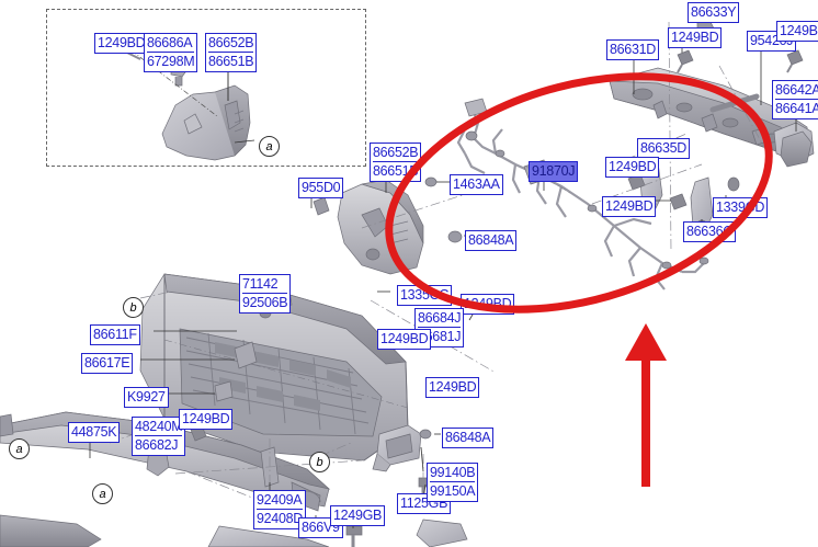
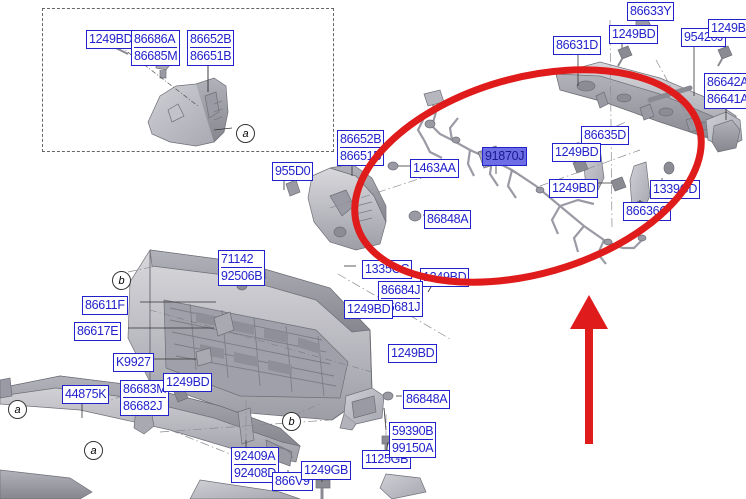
  a
  b
  a
  a
  b
  1249BD
  86686A
- 67298M
+ 86685M
  86652B
  86651B
  86633Y
  1249BD
  86631D
  1249B
  86642A
  86641A
  86635D
  1249BD
  1249BD
  1339D
  86636
  86652B
  86651
  1463AA
  91870J
  86848A
  955D0
  86684J
  1249BD
  1249BD
  71142
  92506B
  86611F
  86617E
  K9927
  44875K
- 48240M
+ 86683M
  86682J
  1249BD
  92409A
  92408
  866V9
  1249GB
  1125GB
- 99140B
+ 59390B
  99150A
  86848A
